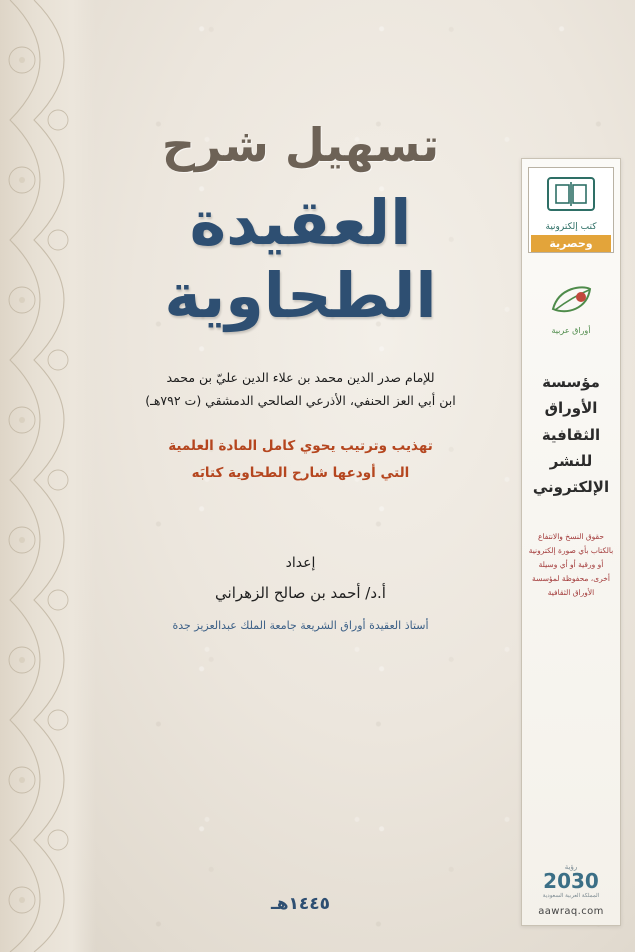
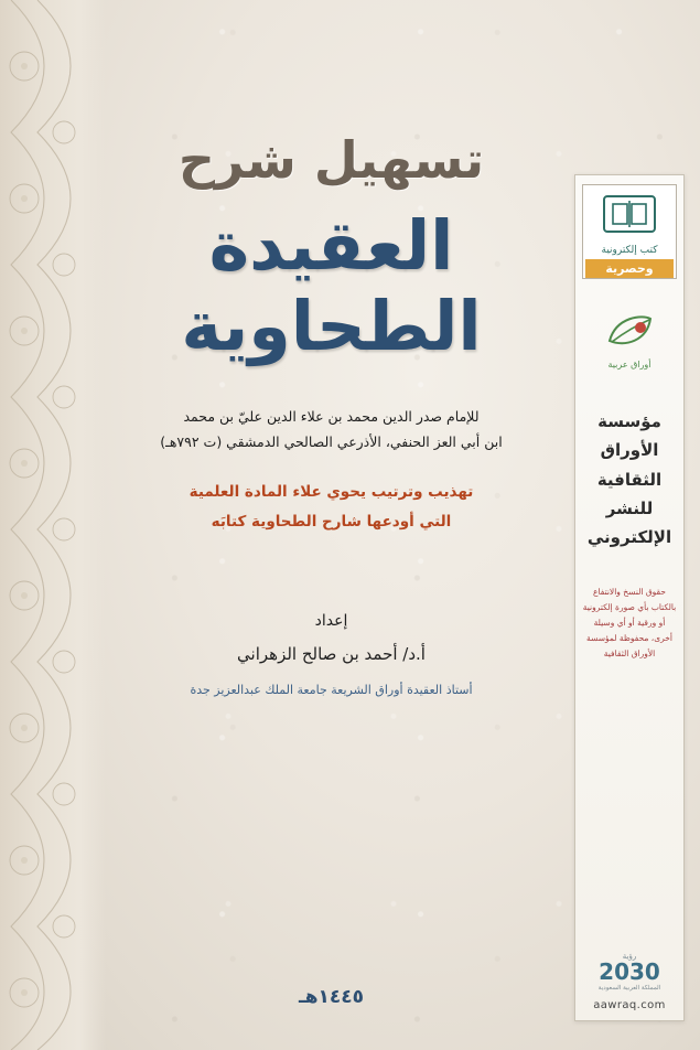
  تسهيل شرح
  العقيدة الطحاوية
  للإمام صدر الدين محمد بن علاء الدين عليّ بن محمد
  ابن أبي العز الحنفي، الأذرعي الصالحي الدمشقي (ت ٧٩٢هـ)
- تهذيب وترتيب يحوي كامل المادة العلمية
+ تهذيب وترتيب يحوي علاء المادة العلمية
  التي أودعها شارح الطحاوية كتابَه
  إعداد
  أ.د/ أحمد بن صالح الزهراني
  أستاذ العقيدة أوراق الشريعة جامعة الملك عبدالعزيز جدة
  ١٤٤٥هـ
  كتب إلكترونية
  وحصرية
  أوراق عربية
  مؤسسة الأوراق الثقافية للنشر الإلكتروني
  حقوق النسخ والانتفاع بالكتاب بأي صورة إلكترونية أو ورقية أو أي وسيلة أخرى، محفوظة لمؤسسة الأوراق الثقافية
  رؤية
  2030
  aawraq.com
